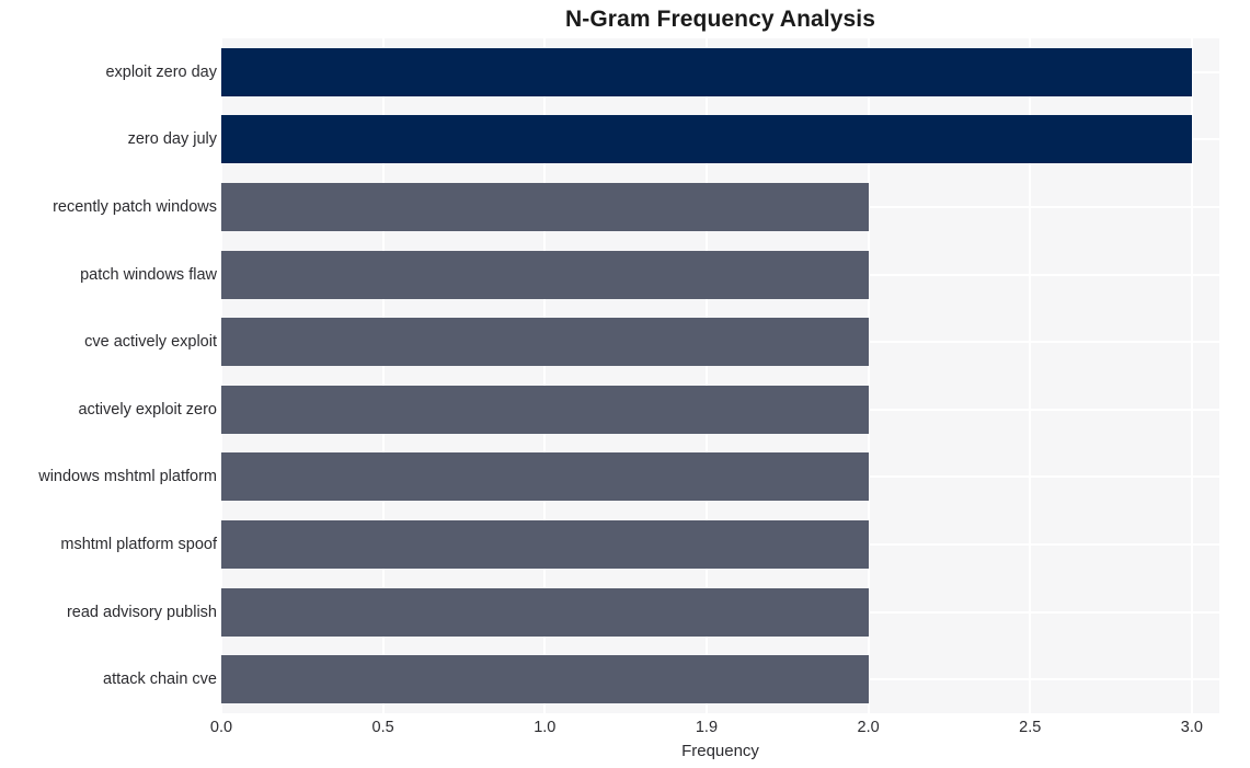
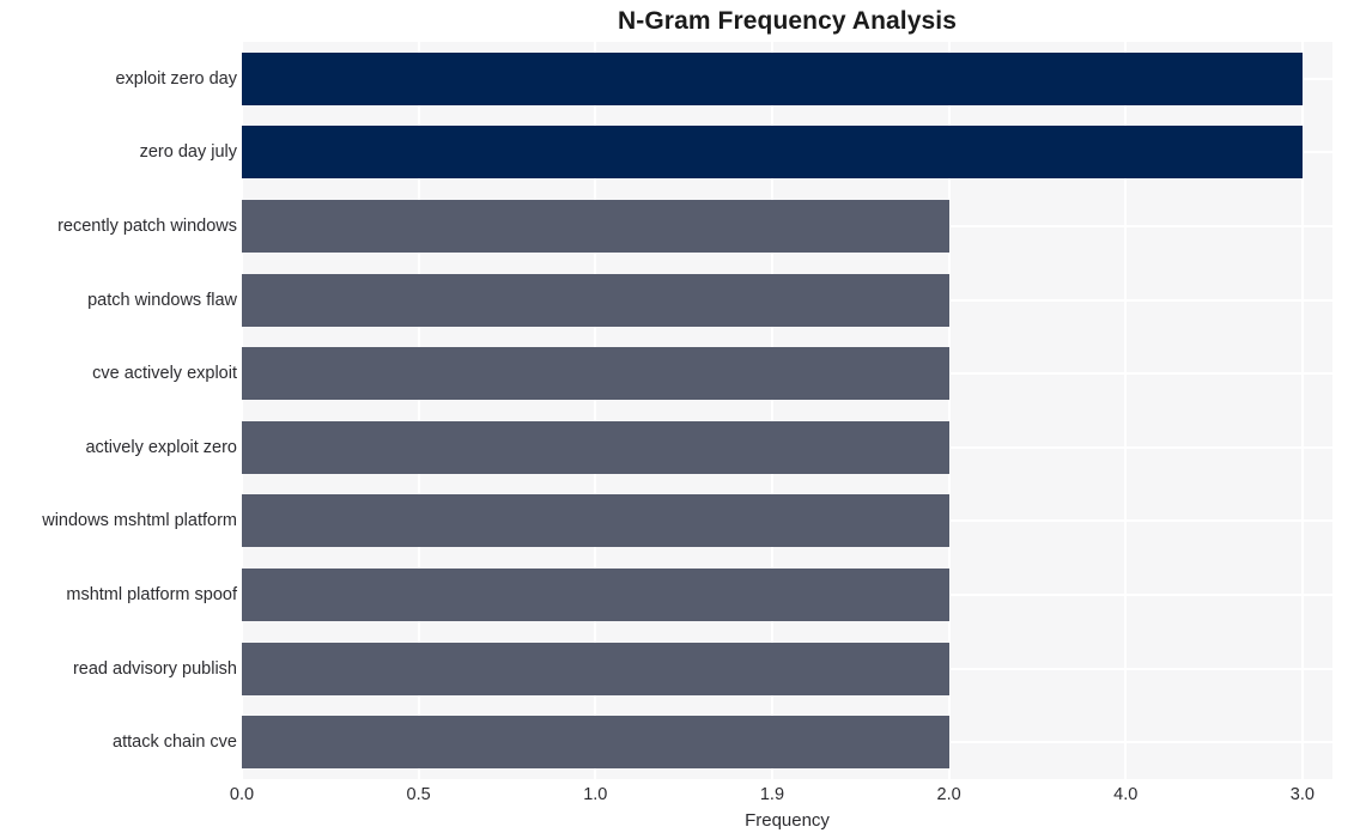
  N-Gram Frequency Analysis
  exploit zero day
  zero day july
  recently patch windows
  patch windows flaw
  cve actively exploit
  actively exploit zero
  windows mshtml platform
  mshtml platform spoof
  read advisory publish
  attack chain cve
  Frequency
  0.0
  0.5
  1.0
  1.9
  2.0
- 2.5
+ 4.0
  3.0
